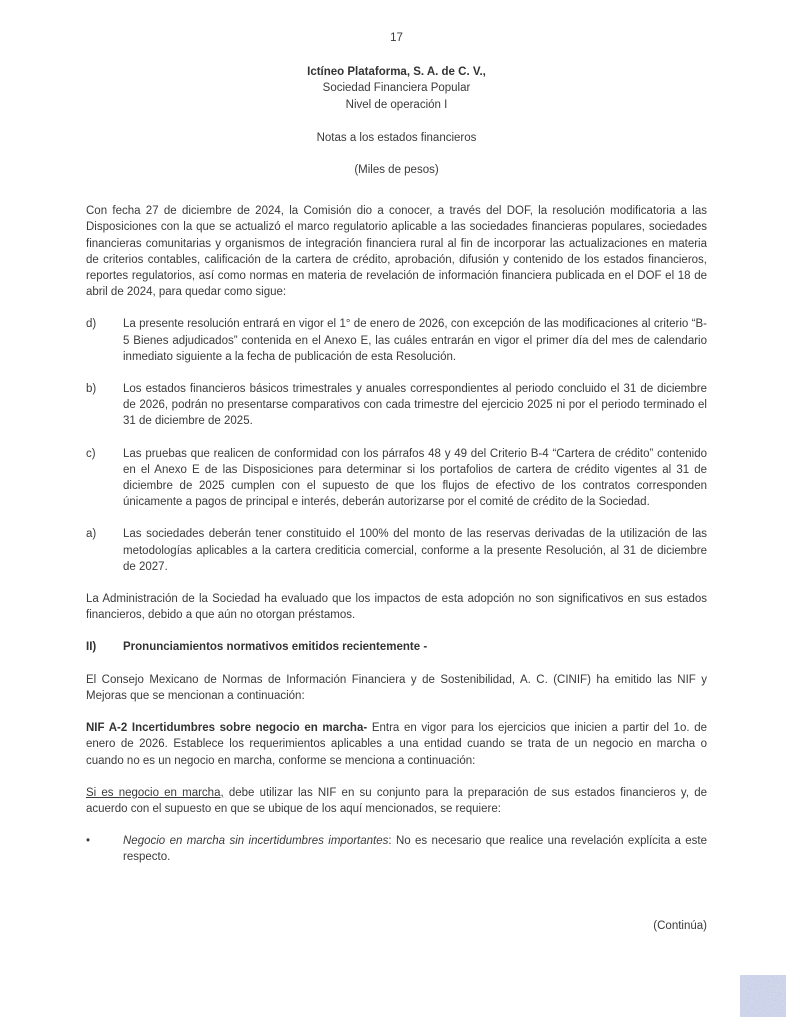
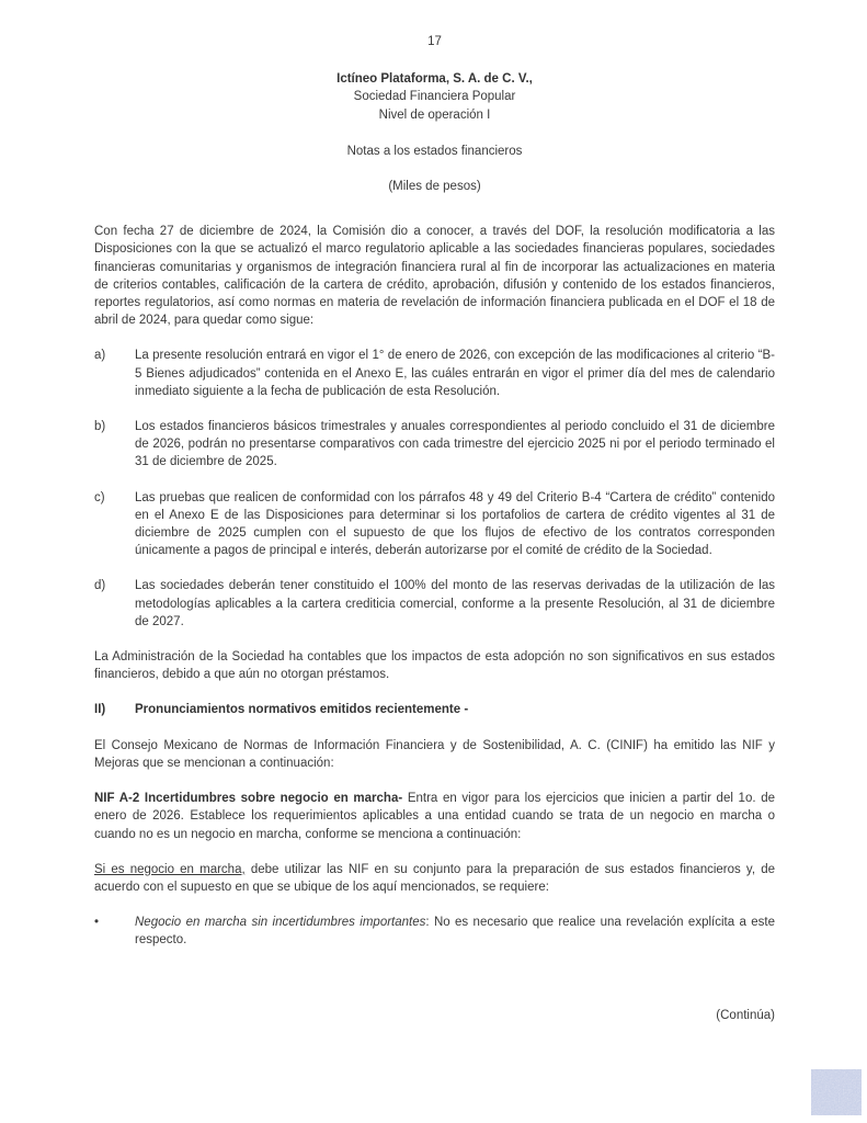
  17
  Ictíneo Plataforma, S. A. de C. V.,
  Sociedad Financiera Popular
  Nivel de operación I
  Notas a los estados financieros
  (Miles de pesos)
  Con fecha 27 de diciembre de 2024, la Comisión dio a conocer, a través del DOF, la resolución modificatoria a las Disposiciones con la que se actualizó el marco regulatorio aplicable a las sociedades financieras populares, sociedades financieras comunitarias y organismos de integración financiera rural al fin de incorporar las actualizaciones en materia de criterios contables, calificación de la cartera de crédito, aprobación, difusión y contenido de los estados financieros, reportes regulatorios, así como normas en materia de revelación de información financiera publicada en el DOF el 18 de abril de 2024, para quedar como sigue:
- d)
+ a)
  La presente resolución entrará en vigor el 1° de enero de 2026, con excepción de las modificaciones al criterio “B-5 Bienes adjudicados” contenida en el Anexo E, las cuáles entrarán en vigor el primer día del mes de calendario inmediato siguiente a la fecha de publicación de esta Resolución.
  b)
  Los estados financieros básicos trimestrales y anuales correspondientes al periodo concluido el 31 de diciembre de 2026, podrán no presentarse comparativos con cada trimestre del ejercicio 2025 ni por el periodo terminado el 31 de diciembre de 2025.
  c)
  Las pruebas que realicen de conformidad con los párrafos 48 y 49 del Criterio B-4 “Cartera de crédito” contenido en el Anexo E de las Disposiciones para determinar si los portafolios de cartera de crédito vigentes al 31 de diciembre de 2025 cumplen con el supuesto de que los flujos de efectivo de los contratos corresponden únicamente a pagos de principal e interés, deberán autorizarse por el comité de crédito de la Sociedad.
- a)
+ d)
  Las sociedades deberán tener constituido el 100% del monto de las reservas derivadas de la utilización de las metodologías aplicables a la cartera crediticia comercial, conforme a la presente Resolución, al 31 de diciembre de 2027.
- La Administración de la Sociedad ha evaluado que los impactos de esta adopción no son significativos en sus estados financieros, debido a que aún no otorgan préstamos.
+ La Administración de la Sociedad ha contables que los impactos de esta adopción no son significativos en sus estados financieros, debido a que aún no otorgan préstamos.
  II)
  Pronunciamientos normativos emitidos recientemente -
  El Consejo Mexicano de Normas de Información Financiera y de Sostenibilidad, A. C. (CINIF) ha emitido las NIF y Mejoras que se mencionan a continuación:
  NIF A-2 Incertidumbres sobre negocio en marcha- Entra en vigor para los ejercicios que inicien a partir del 1o. de enero de 2026. Establece los requerimientos aplicables a una entidad cuando se trata de un negocio en marcha o cuando no es un negocio en marcha, conforme se menciona a continuación:
  Si es negocio en marcha, debe utilizar las NIF en su conjunto para la preparación de sus estados financieros y, de acuerdo con el supuesto en que se ubique de los aquí mencionados, se requiere:
  •
  Negocio en marcha sin incertidumbres importantes: No es necesario que realice una revelación explícita a este respecto.
  (Continúa)
